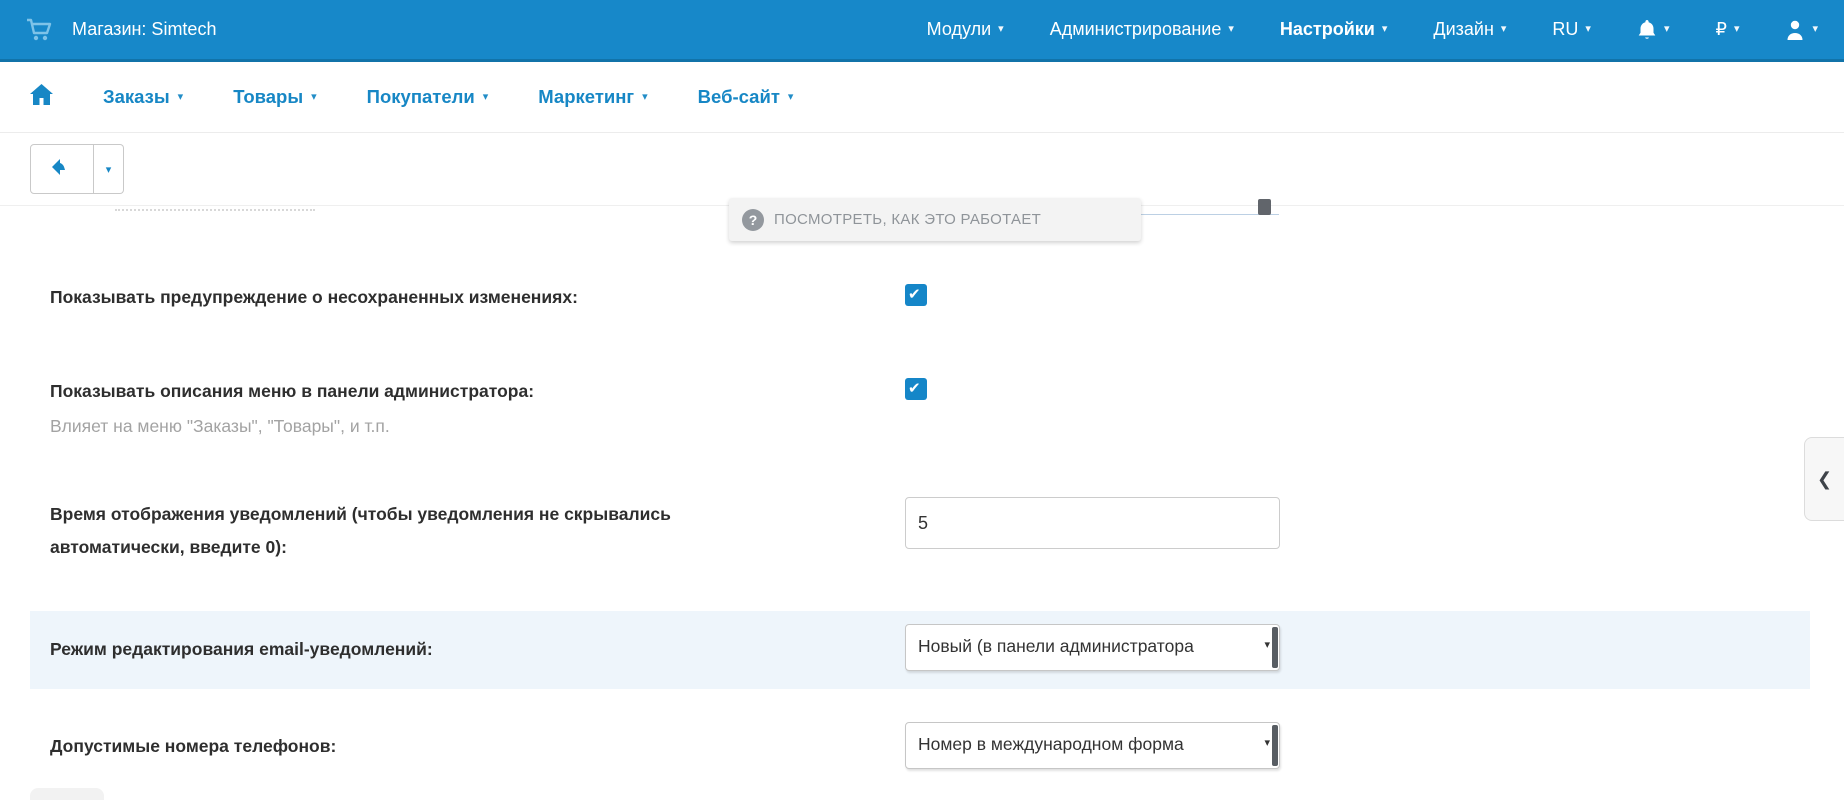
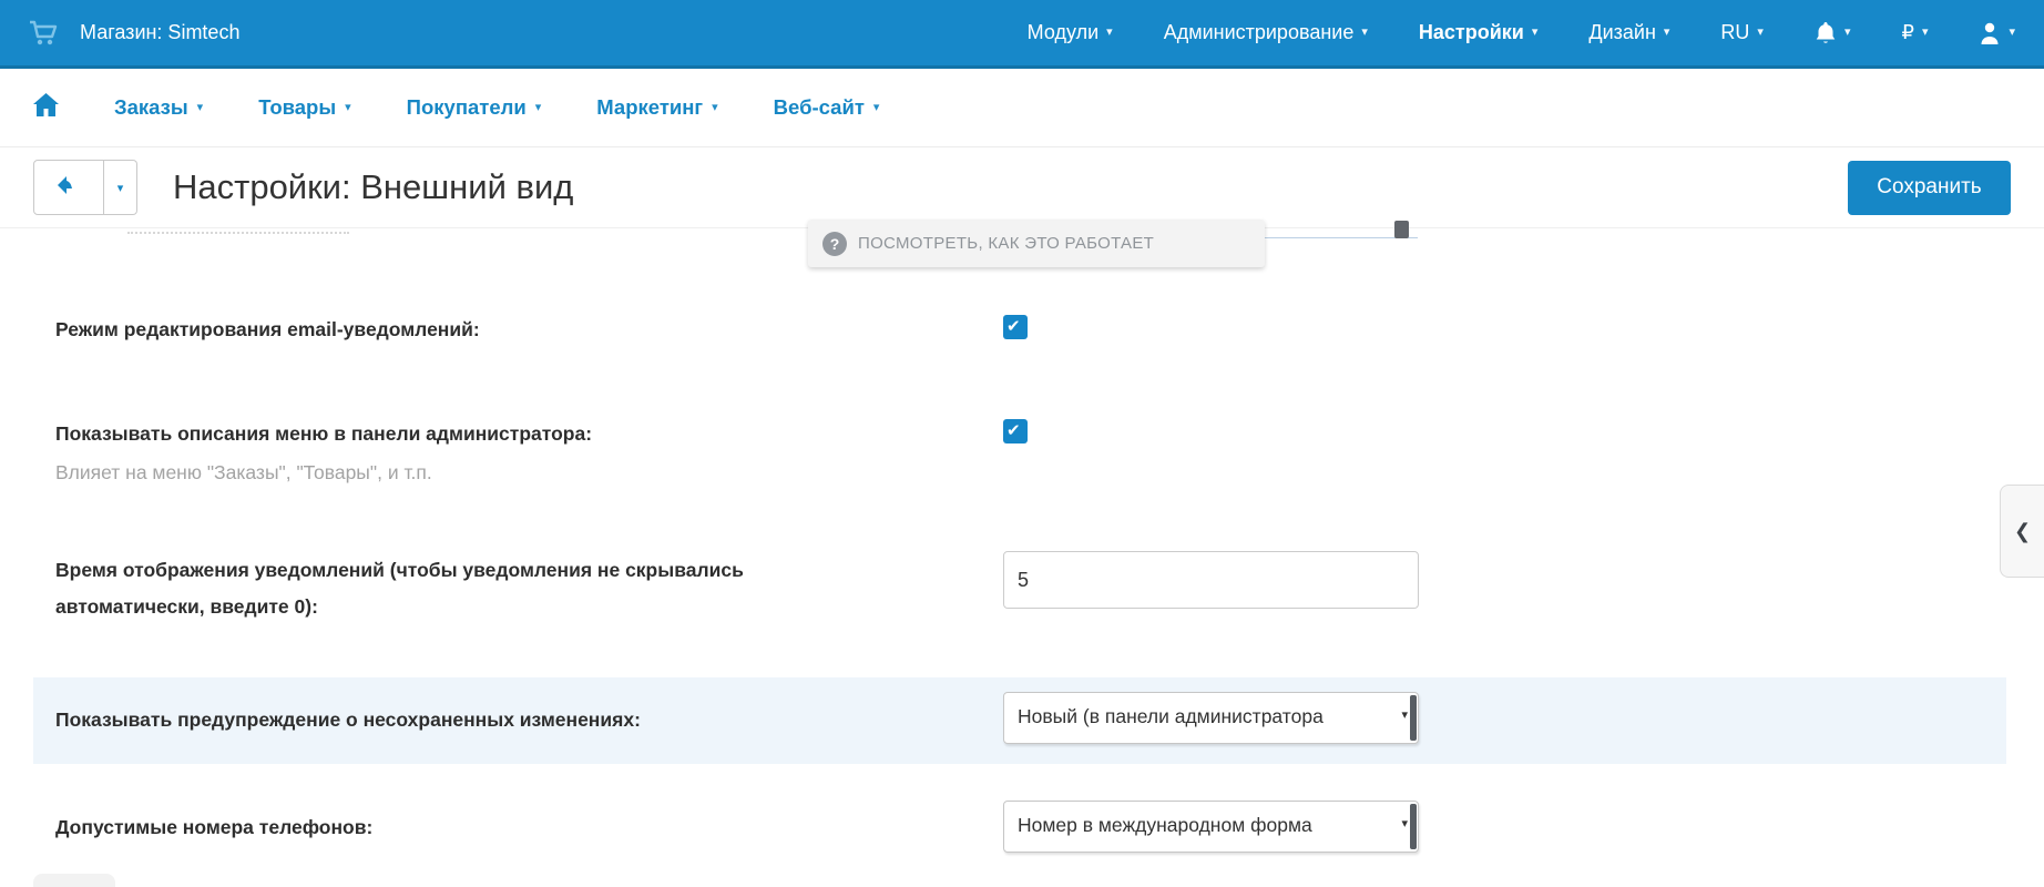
  Магазин: Simtech
  Модули
  ▾
  Администрирование
  ▾
  Настройки
  ▾
  Дизайн
  ▾
  RU
  ▾
  ▾
  ₽
  ▾
  ▾
  Заказы
  ▾
  Товары
  ▾
  Покупатели
  ▾
  Маркетинг
  ▾
  Веб-сайт
  ▾
  ▾
+ Настройки: Внешний вид
+ Сохранить
  ?
  ПОСМОТРЕТЬ, КАК ЭТО РАБОТАЕТ
- Показывать предупреждение о несохраненных изменениях:
+ Режим редактирования email-уведомлений:
  Показывать описания меню в панели администратора:
  Влияет на меню "Заказы", "Товары", и т.п.
  Время отображения уведомлений (чтобы уведомления не скрывались автоматически, введите 0):
  5
- Режим редактирования email-уведомлений:
+ Показывать предупреждение о несохраненных изменениях:
  Новый (в панели администратора
  Допустимые номера телефонов:
  Номер в международном форма
  ❮
